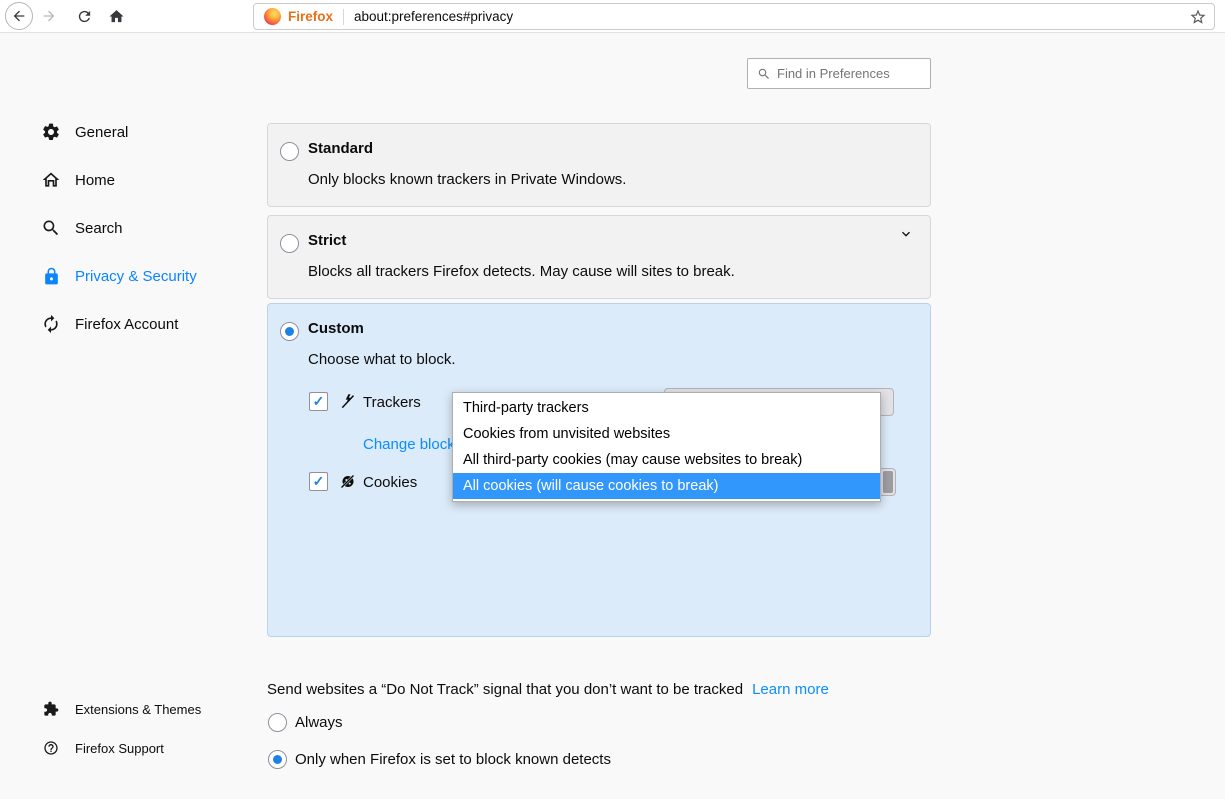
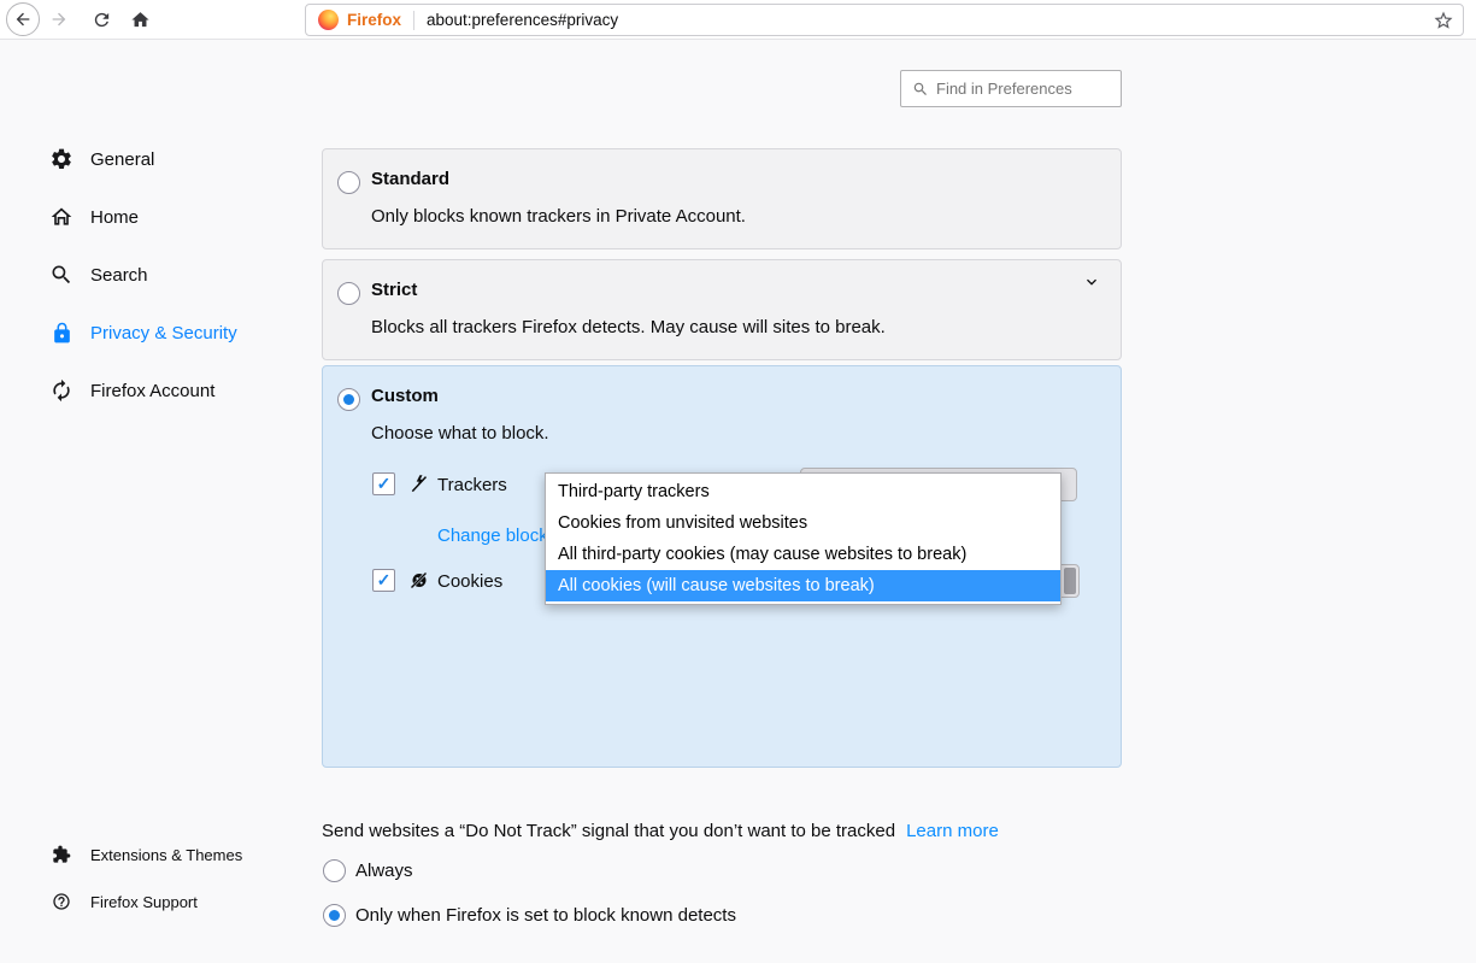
  Firefox
  about:preferences#privacy
  Find in Preferences
  General
  Home
  Search
  Privacy & Security
  Firefox Account
  Extensions & Themes
  Firefox Support
  Standard
- Only blocks known trackers in Private Windows.
+ Only blocks known trackers in Private Account.
  Strict
  Blocks all trackers Firefox detects. May cause will sites to break.
  Custom
  Choose what to block.
  ✓
  Trackers
  Change block
  ✓
  Cookies
  Third-party trackers
  Cookies from unvisited websites
  All third-party cookies (may cause websites to break)
- All cookies (will cause cookies to break)
+ All cookies (will cause websites to break)
  Send websites a “Do Not Track” signal that you don’t want to be tracked Learn more
  Always
  Only when Firefox is set to block known detects
